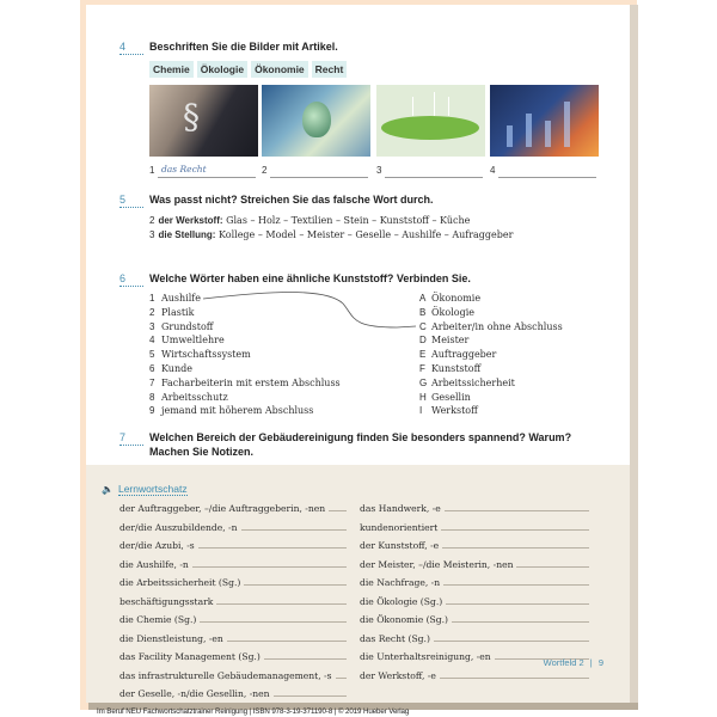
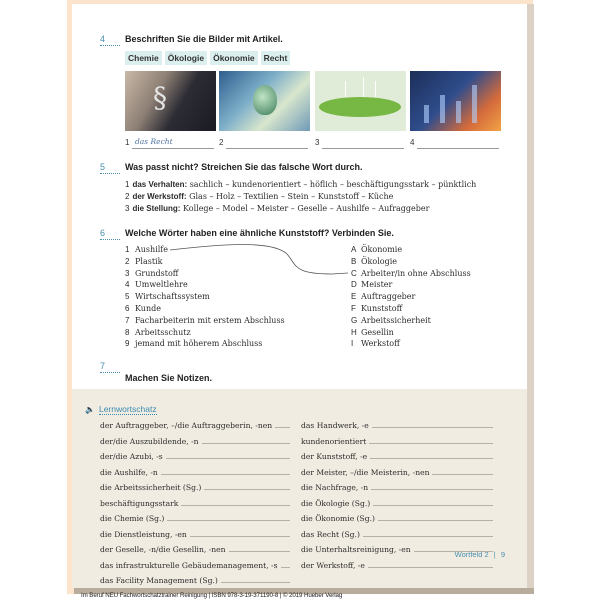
  4
  Beschriften Sie die Bilder mit Artikel.
  Chemie
  Ökologie
  Ökonomie
  Recht
  §
  1
  das Recht
  2
  3
  4
  5
  Was passt nicht? Streichen Sie das falsche Wort durch.
+ 1 das Verhalten: sachlich – kundenorientiert – höflich – beschäftigungsstark – pünktlich
  2 der Werkstoff: Glas – Holz – Textilien – Stein – Kunststoff – Küche
  3 die Stellung: Kollege – Model – Meister – Geselle – Aushilfe – Aufraggeber
  6
  Welche Wörter haben eine ähnliche Kunststoff? Verbinden Sie.
  1 Aushilfe
  2 Plastik
  3 Grundstoff
  4 Umweltlehre
  5 Wirtschaftssystem
  6 Kunde
  7 Facharbeiterin mit erstem Abschluss
  8 Arbeitsschutz
  9 jemand mit höherem Abschluss
  A Ökonomie
  B Ökologie
  C Arbeiter/in ohne Abschluss
  D Meister
  E Auftraggeber
  F Kunststoff
  G Arbeitssicherheit
  H Gesellin
  I Werkstoff
  7
- Welchen Bereich der Gebäudereinigung finden Sie besonders spannend? Warum?
  Machen Sie Notizen.
  🔈
  Lernwortschatz
  der Auftraggeber, –/die Auftraggeberin, -nen
  der/die Auszubildende, -n
  der/die Azubi, -s
  die Aushilfe, -n
  die Arbeitssicherheit (Sg.)
  beschäftigungsstark
  die Chemie (Sg.)
  die Dienstleistung, -en
- das Facility Management (Sg.)
+ der Geselle, -n/die Gesellin, -nen
  das infrastrukturelle Gebäudemanagement, -s
- der Geselle, -n/die Gesellin, -nen
+ das Facility Management (Sg.)
  das Handwerk, -e
  kundenorientiert
  der Kunststoff, -e
  der Meister, –/die Meisterin, -nen
  die Nachfrage, -n
  die Ökologie (Sg.)
  die Ökonomie (Sg.)
  das Recht (Sg.)
  die Unterhaltsreinigung, -en
  der Werkstoff, -e
  Wortfeld 2 | 9
